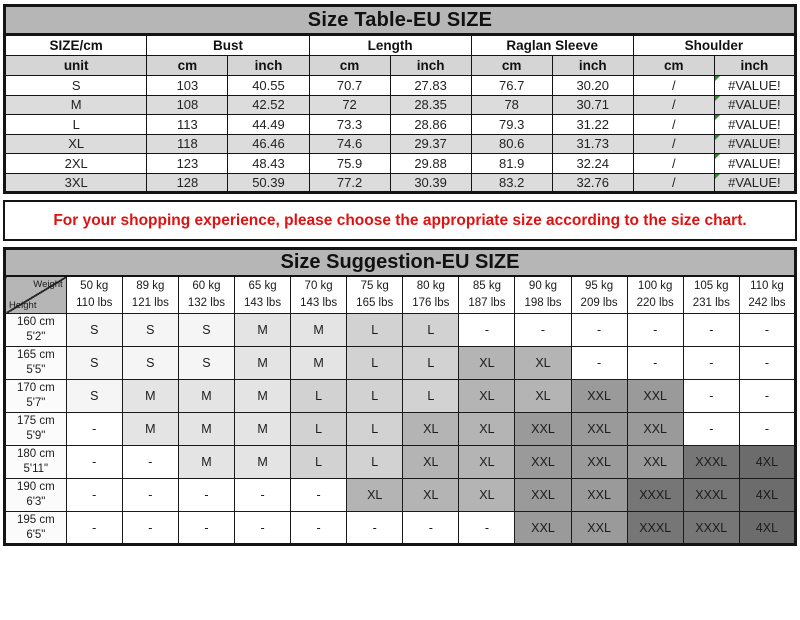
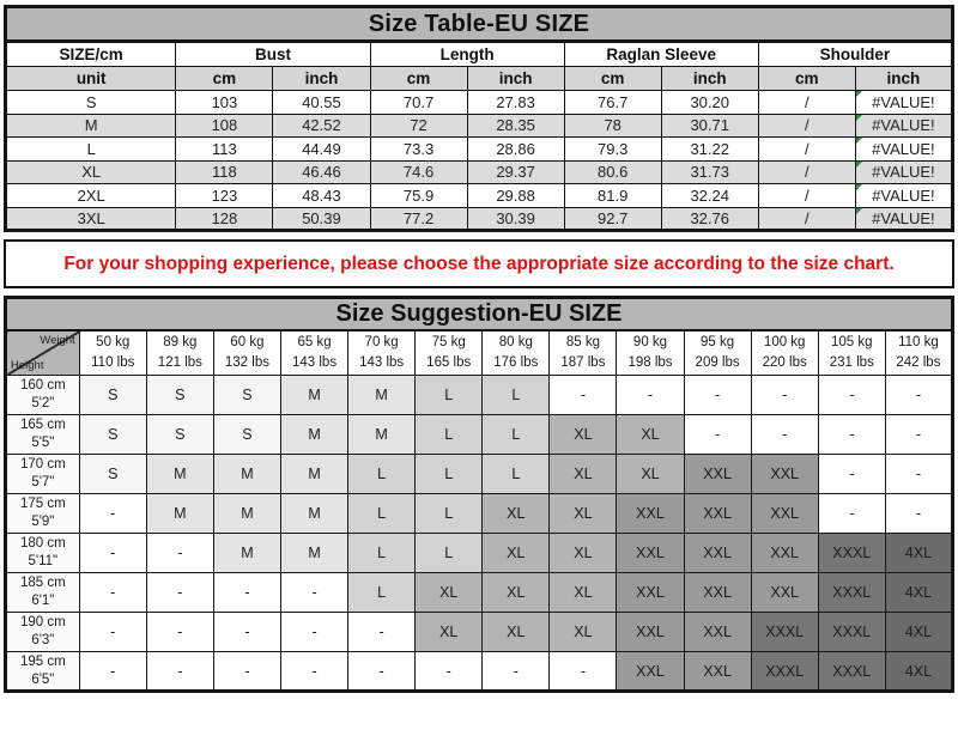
  Size Table-EU SIZE
  SIZE/cm	Bust	Length	Raglan Sleeve	Shoulder
  unit	cm	inch	cm	inch	cm	inch	cm	inch
  S	103	40.55	70.7	27.83	76.7	30.20	/	#VALUE!
  M	108	42.52	72	28.35	78	30.71	/	#VALUE!
  L	113	44.49	73.3	28.86	79.3	31.22	/	#VALUE!
  XL	118	46.46	74.6	29.37	80.6	31.73	/	#VALUE!
  2XL	123	48.43	75.9	29.88	81.9	32.24	/	#VALUE!
- 3XL	128	50.39	77.2	30.39	83.2	32.76	/	#VALUE!
+ 3XL	128	50.39	77.2	30.39	92.7	32.76	/	#VALUE!
  For your shopping experience, please choose the appropriate size according to the size chart.
  Size Suggestion-EU SIZE
  WeightHeight	50 kg110 lbs	89 kg121 lbs	60 kg132 lbs	65 kg143 lbs	70 kg143 lbs	75 kg165 lbs	80 kg176 lbs	85 kg187 lbs	90 kg198 lbs	95 kg209 lbs	100 kg220 lbs	105 kg231 lbs	110 kg242 lbs
  160 cm5'2"	S	S	S	M	M	L	L	-	-	-	-	-	-
  165 cm5'5"	S	S	S	M	M	L	L	XL	XL	-	-	-	-
  170 cm5'7"	S	M	M	M	L	L	L	XL	XL	XXL	XXL	-	-
  175 cm5'9"	-	M	M	M	L	L	XL	XL	XXL	XXL	XXL	-	-
  180 cm5'11"	-	-	M	M	L	L	XL	XL	XXL	XXL	XXL	XXXL	4XL
+ 185 cm6'1"	-	-	-	-	L	XL	XL	XL	XXL	XXL	XXL	XXXL	4XL
  190 cm6'3"	-	-	-	-	-	XL	XL	XL	XXL	XXL	XXXL	XXXL	4XL
  195 cm6'5"	-	-	-	-	-	-	-	-	XXL	XXL	XXXL	XXXL	4XL
